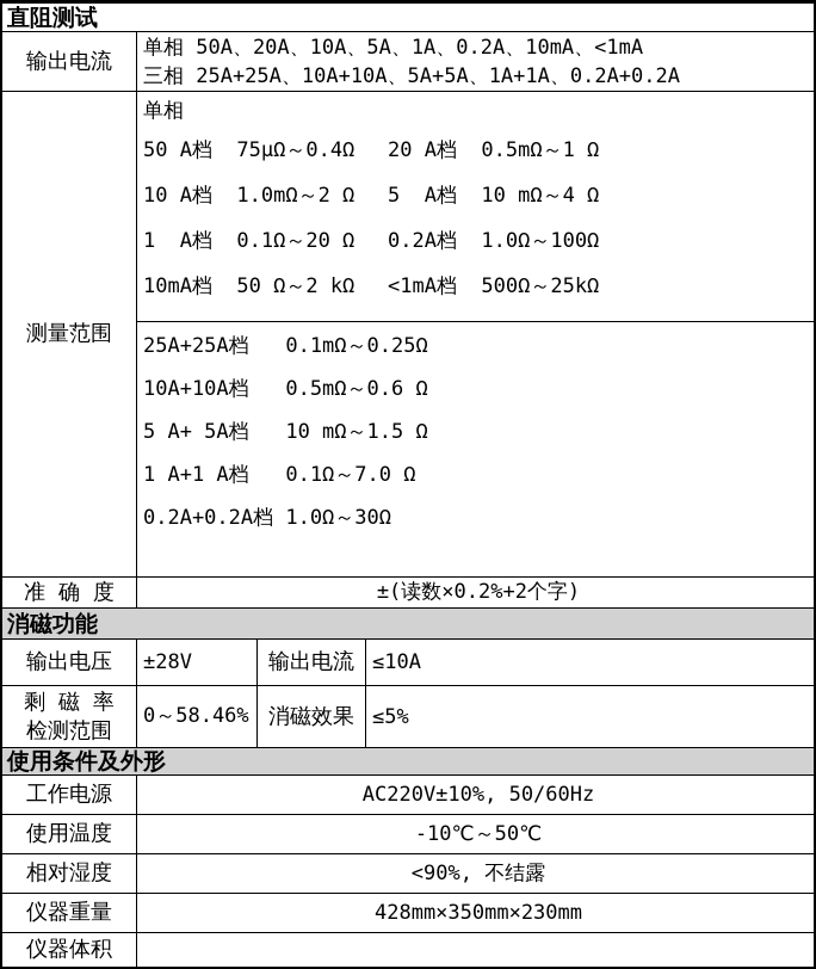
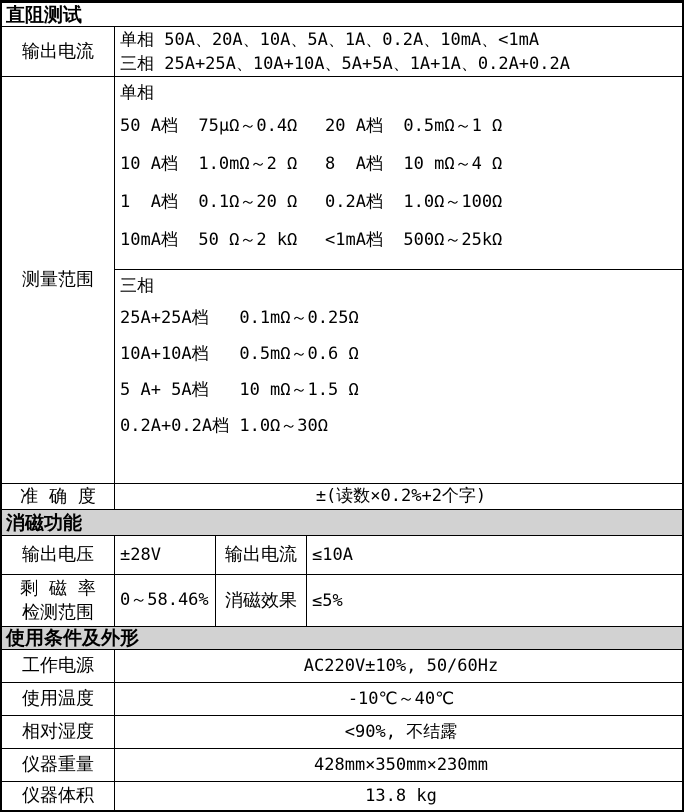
  直阻测试
  输出电流
  单相 50A、20A、10A、5A、1A、0.2A、10mA、<1mA
  三相 25A+25A、10A+10A、5A+5A、1A+1A、0.2A+0.2A
  测量范围
  单相
  50 A档 75μΩ～0.4Ω
  20 A档 0.5mΩ～1 Ω
  10 A档 1.0mΩ～2 Ω
- 5 A档 10 mΩ～4 Ω
+ 8 A档 10 mΩ～4 Ω
  1 A档 0.1Ω～20 Ω
  0.2A档 1.0Ω～100Ω
  10mA档 50 Ω～2 kΩ
  <1mA档 500Ω～25kΩ
+ 三相
  25A+25A档 0.1mΩ～0.25Ω
  10A+10A档 0.5mΩ～0.6 Ω
  5 A+ 5A档 10 mΩ～1.5 Ω
- 1 A+1 A档 0.1Ω～7.0 Ω
  0.2A+0.2A档 1.0Ω～30Ω
  准 确 度
  ±(读数×0.2%+2个字)
  消磁功能
  输出电压
  ±28V
  输出电流
  ≤10A
  剩 磁 率
  检测范围
  0～58.46%
  消磁效果
  ≤5%
  使用条件及外形
  工作电源
  AC220V±10%, 50/60Hz
  使用温度
- -10℃～50℃
+ -10℃～40℃
  相对湿度
  <90%, 不结露
  仪器重量
  428mm×350mm×230mm
  仪器体积
+ 13.8 kg
